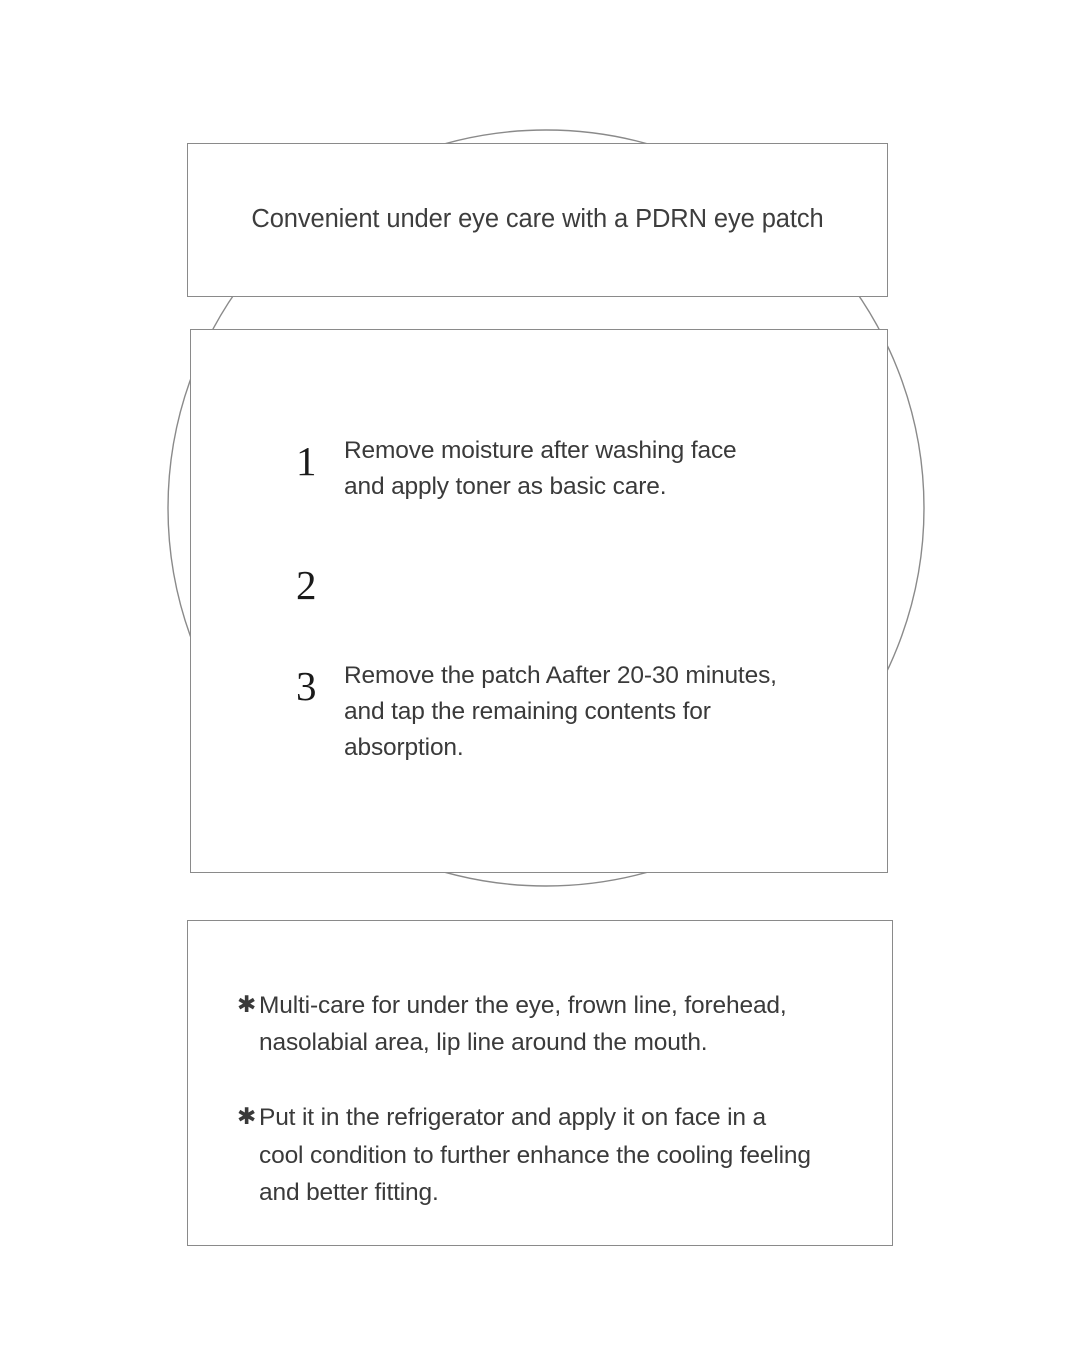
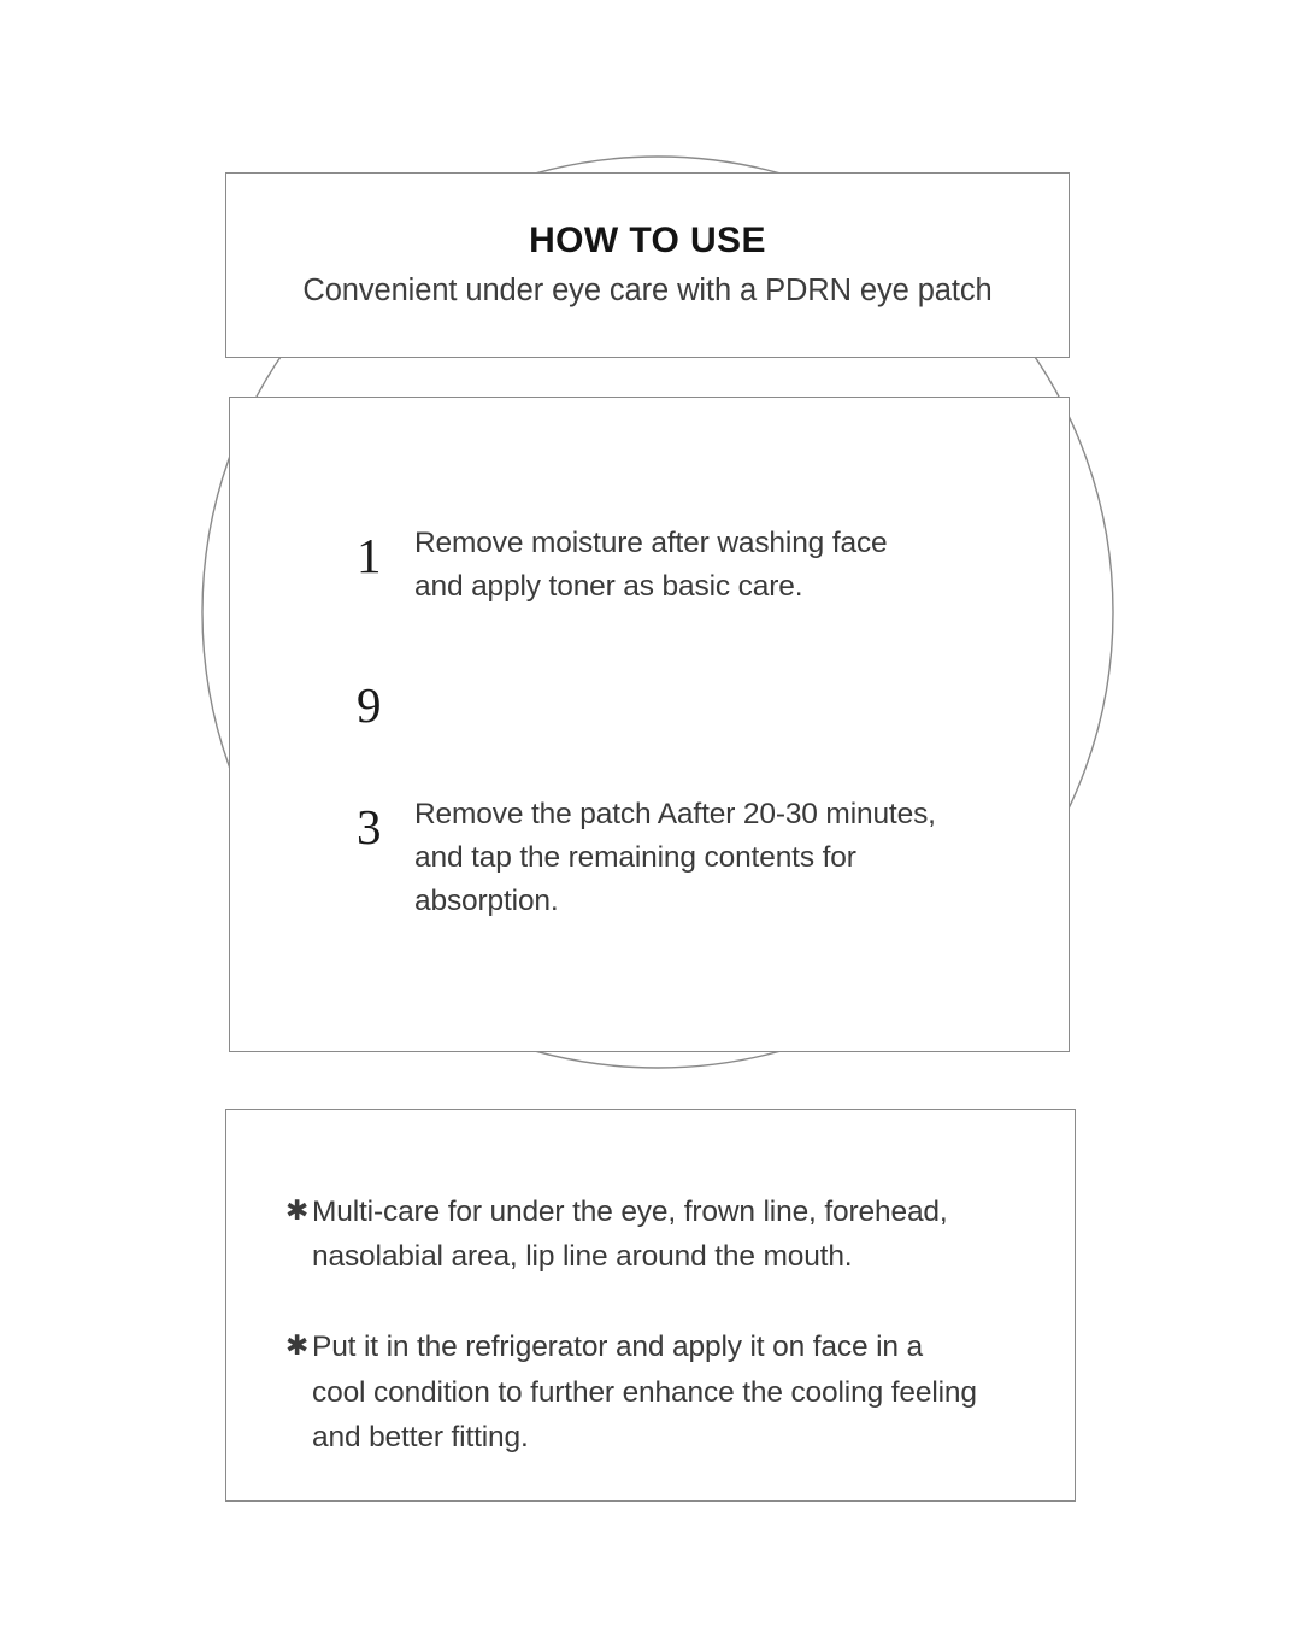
+ HOW TO USE
  Convenient under eye care with a PDRN eye patch
  1
  Remove moisture after washing face
  and apply toner as basic care.
- 2
+ 9
  3
  Remove the patch Aafter 20-30 minutes,
  and tap the remaining contents for
  absorption.
  ✱
  Multi-care for under the eye, frown line, forehead,
  nasolabial area, lip line around the mouth.
  ✱
  Put it in the refrigerator and apply it on face in a
  cool condition to further enhance the cooling feeling
  and better fitting.
